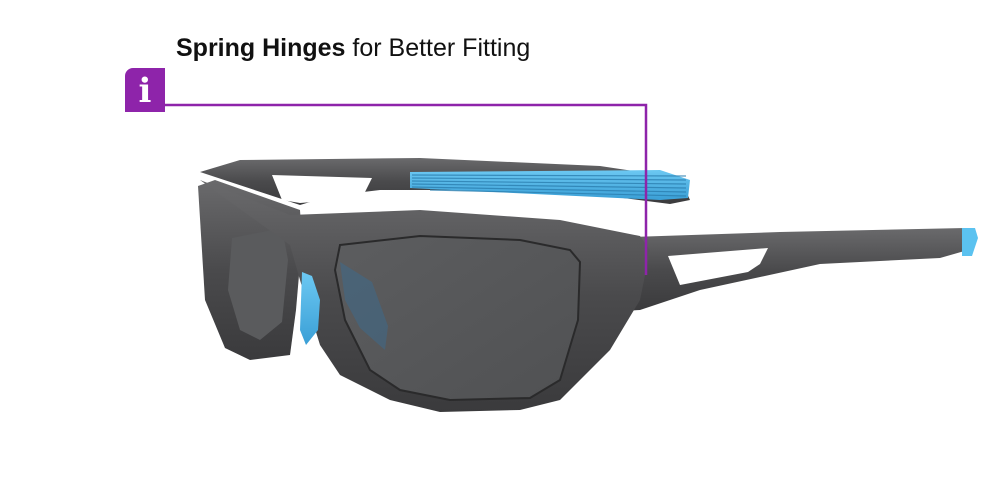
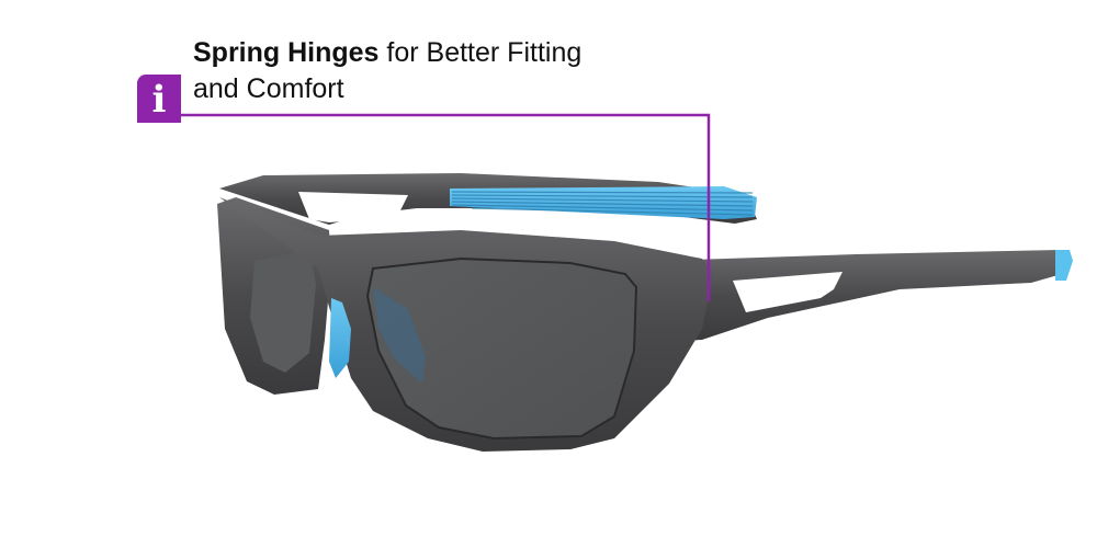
  i
  Spring Hinges for Better Fitting
+ and Comfort
